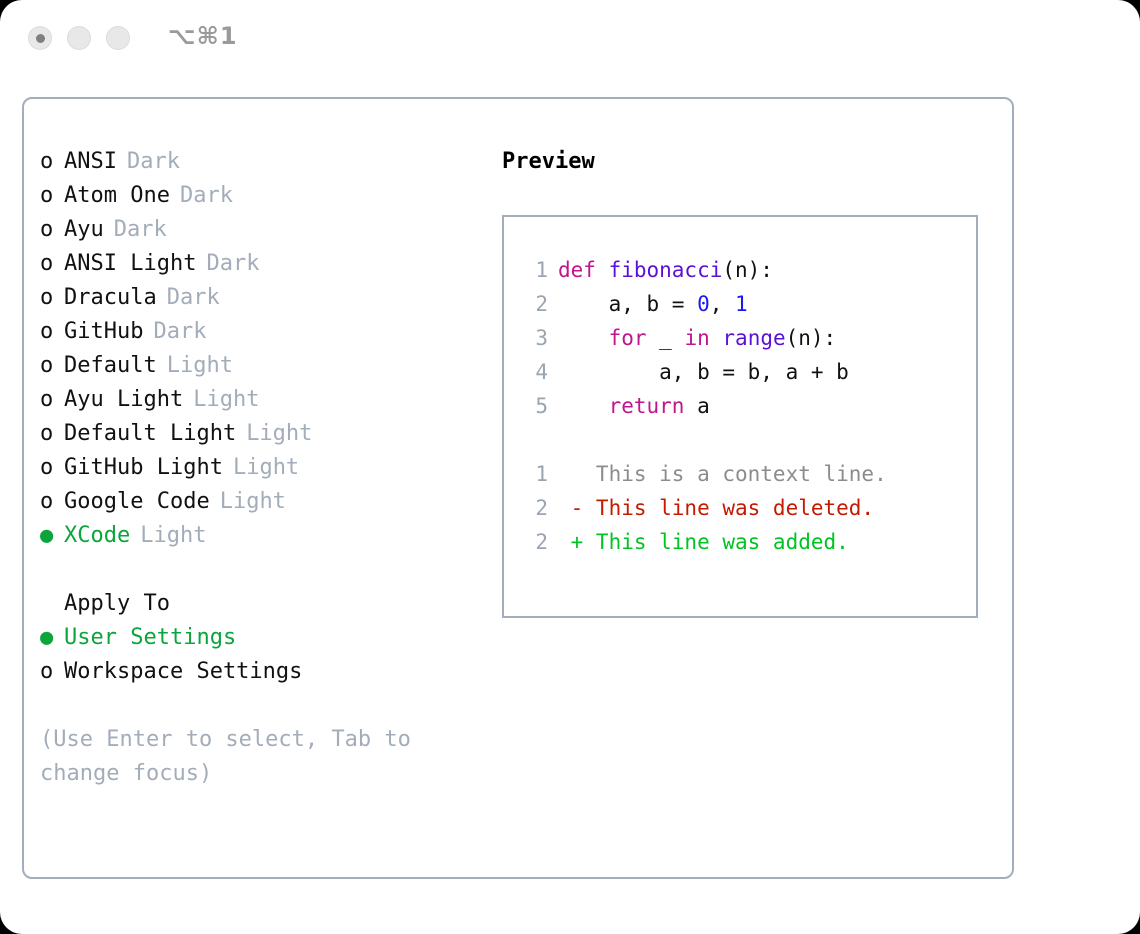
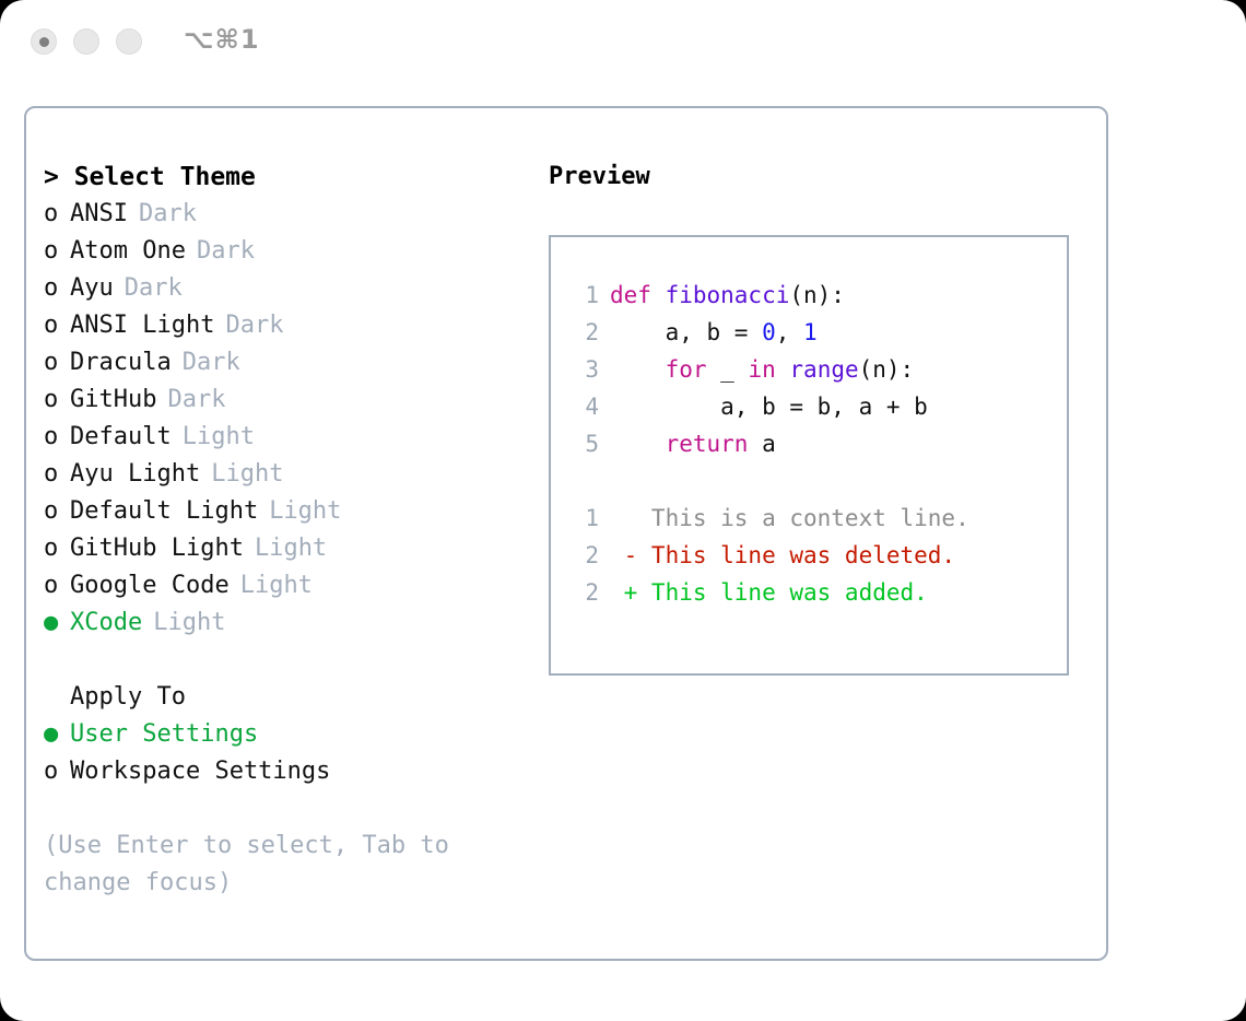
  ⌥⌘1
+ > Select Theme
  o
  ANSI
  Dark
  o
  Atom One
  Dark
  o
  Ayu
  Dark
  o
  ANSI Light
  Dark
  o
  Dracula
  Dark
  o
  GitHub
  Dark
  o
  Default
  Light
  o
  Ayu Light
  Light
  o
  Default Light
  Light
  o
  GitHub Light
  Light
  o
  Google Code
  Light
  ●
  XCode
  Light
  Apply To
  ●
  User Settings
  o
  Workspace Settings
  (Use Enter to select, Tab to change focus)
  Preview
  1
  def fibonacci(n):
  2
  a, b = 0, 1
  3
  for _ in range(n):
  4
  a, b = b, a + b
  5
  return a
  1
  This is a context line.
  2
  - This line was deleted.
  2
  + This line was added.
